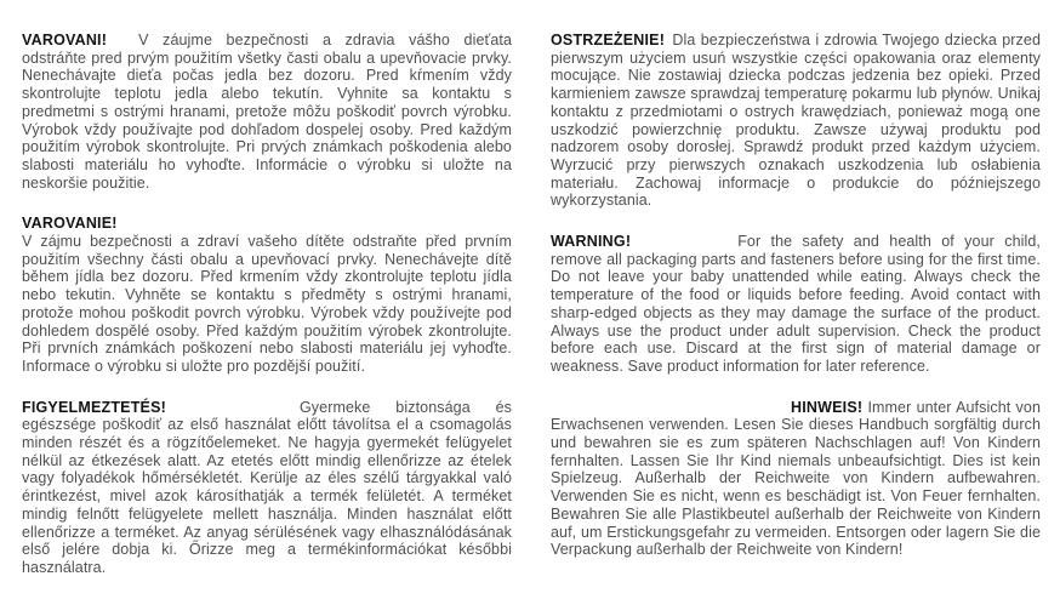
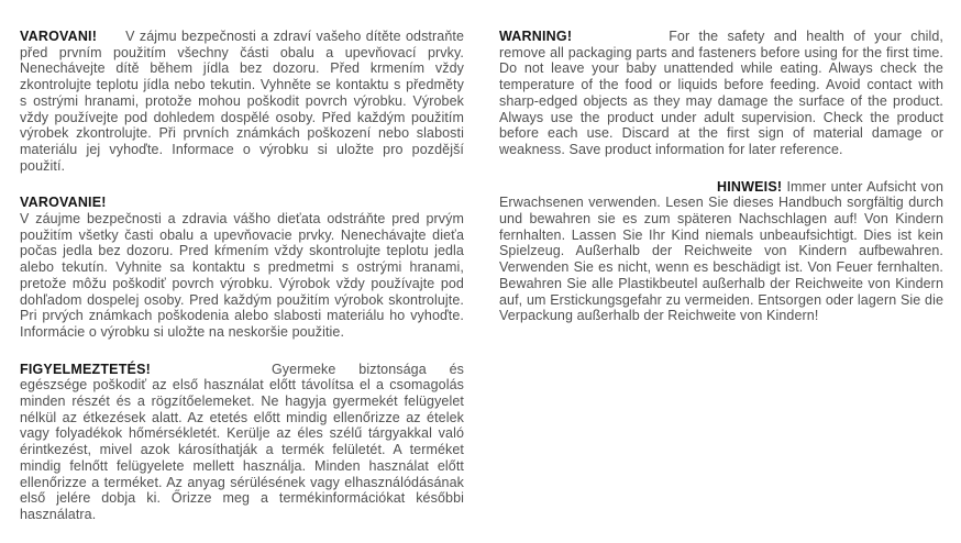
- VAROVANI! V záujme bezpečnosti a zdravia vášho dieťata odstráňte pred prvým použitím všetky časti obalu a upevňovacie prvky. Nenechávajte dieťa počas jedla bez dozoru. Pred kŕmením vždy skontrolujte teplotu jedla alebo tekutín. Vyhnite sa kontaktu s predmetmi s ostrými hranami, pretože môžu poškodiť povrch výrobku. Výrobok vždy používajte pod dohľadom dospelej osoby. Pred každým použitím výrobok skontrolujte. Pri prvých známkach poškodenia alebo slabosti materiálu ho vyhoďte. Informácie o výrobku si uložte na neskoršie použitie.
+ VAROVANI! V zájmu bezpečnosti a zdraví vašeho dítěte odstraňte před prvním použitím všechny části obalu a upevňovací prvky. Nenechávejte dítě během jídla bez dozoru. Před krmením vždy zkontrolujte teplotu jídla nebo tekutin. Vyhněte se kontaktu s předměty s ostrými hranami, protože mohou poškodit povrch výrobku. Výrobek vždy používejte pod dohledem dospělé osoby. Před každým použitím výrobek zkontrolujte. Při prvních známkách poškození nebo slabosti materiálu jej vyhoďte. Informace o výrobku si uložte pro pozdější použití.
  VAROVANIE!
- V zájmu bezpečnosti a zdraví vašeho dítěte odstraňte před prvním použitím všechny části obalu a upevňovací prvky. Nenechávejte dítě během jídla bez dozoru. Před krmením vždy zkontrolujte teplotu jídla nebo tekutin. Vyhněte se kontaktu s předměty s ostrými hranami, protože mohou poškodit povrch výrobku. Výrobek vždy používejte pod dohledem dospělé osoby. Před každým použitím výrobek zkontrolujte. Při prvních známkách poškození nebo slabosti materiálu jej vyhoďte. Informace o výrobku si uložte pro pozdější použití.
+ V záujme bezpečnosti a zdravia vášho dieťata odstráňte pred prvým použitím všetky časti obalu a upevňovacie prvky. Nenechávajte dieťa počas jedla bez dozoru. Pred kŕmením vždy skontrolujte teplotu jedla alebo tekutín. Vyhnite sa kontaktu s predmetmi s ostrými hranami, pretože môžu poškodiť povrch výrobku. Výrobok vždy používajte pod dohľadom dospelej osoby. Pred každým použitím výrobok skontrolujte. Pri prvých známkach poškodenia alebo slabosti materiálu ho vyhoďte. Informácie o výrobku si uložte na neskoršie použitie.
  FIGYELMEZTETÉS! Gyermeke biztonsága és egészsége poškodiť az első használat előtt távolítsa el a csomagolás minden részét és a rögzítőelemeket. Ne hagyja gyermekét felügyelet nélkül az étkezések alatt. Az etetés előtt mindig ellenőrizze az ételek vagy folyadékok hőmérsékletét. Kerülje az éles szélű tárgyakkal való érintkezést, mivel azok károsíthatják a termék felületét. A terméket mindig felnőtt felügyelete mellett használja. Minden használat előtt ellenőrizze a terméket. Az anyag sérülésének vagy elhasználódásának első jelére dobja ki. Őrizze meg a termékinformációkat későbbi használatra.
- OSTRZEŻENIE! Dla bezpieczeństwa i zdrowia Twojego dziecka przed pierwszym użyciem usuń wszystkie części opakowania oraz elementy mocujące. Nie zostawiaj dziecka podczas jedzenia bez opieki. Przed karmieniem zawsze sprawdzaj temperaturę pokarmu lub płynów. Unikaj kontaktu z przedmiotami o ostrych krawędziach, ponieważ mogą one uszkodzić powierzchnię produktu. Zawsze używaj produktu pod nadzorem osoby dorosłej. Sprawdź produkt przed każdym użyciem. Wyrzucić przy pierwszych oznakach uszkodzenia lub osłabienia materiału. Zachowaj informacje o produkcie do późniejszego wykorzystania.
  WARNING! For the safety and health of your child, remove all packaging parts and fasteners before using for the first time. Do not leave your baby unattended while eating. Always check the temperature of the food or liquids before feeding. Avoid contact with sharp-edged objects as they may damage the surface of the product. Always use the product under adult supervision. Check the product before each use. Discard at the first sign of material damage or weakness. Save product information for later reference.
  HINWEIS! Immer unter Aufsicht von Erwachsenen verwenden. Lesen Sie dieses Handbuch sorgfältig durch und bewahren sie es zum späteren Nachschlagen auf! Von Kindern fernhalten. Lassen Sie Ihr Kind niemals unbeaufsichtigt. Dies ist kein Spielzeug. Außerhalb der Reichweite von Kindern aufbewahren. Verwenden Sie es nicht, wenn es beschädigt ist. Von Feuer fernhalten. Bewahren Sie alle Plastikbeutel außerhalb der Reichweite von Kindern auf, um Erstickungsgefahr zu vermeiden. Entsorgen oder lagern Sie die Verpackung außerhalb der Reichweite von Kindern!
